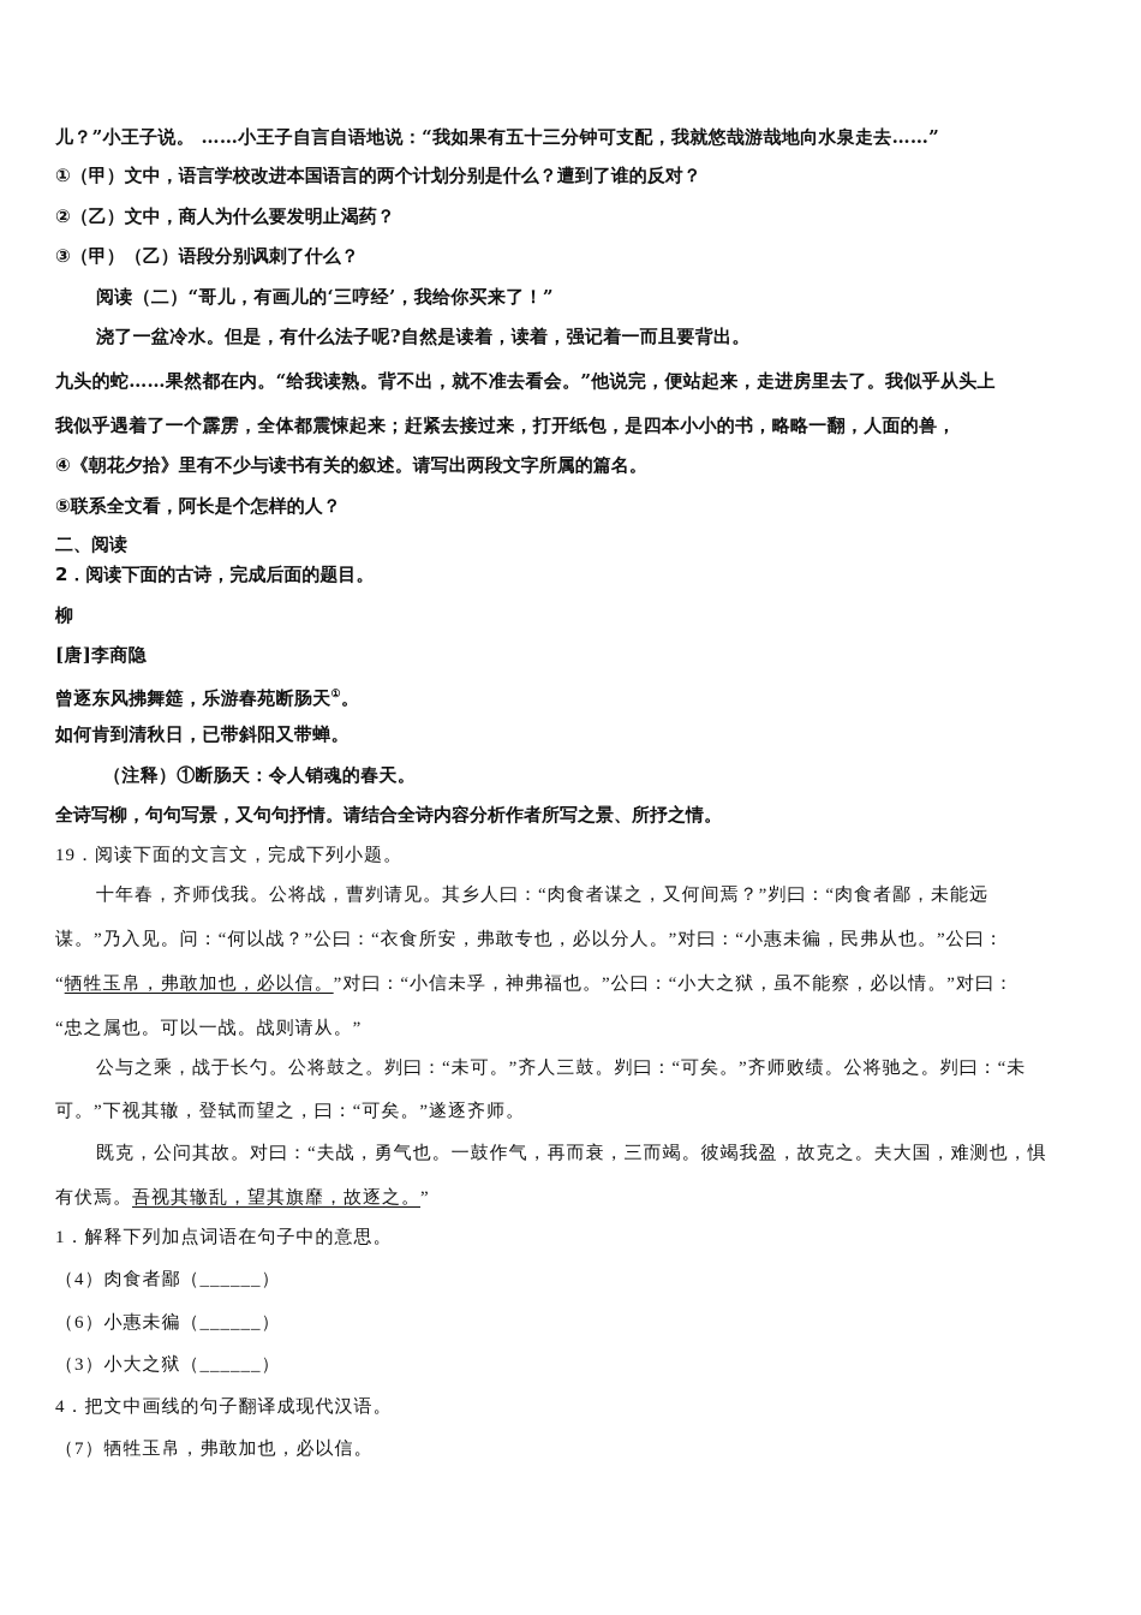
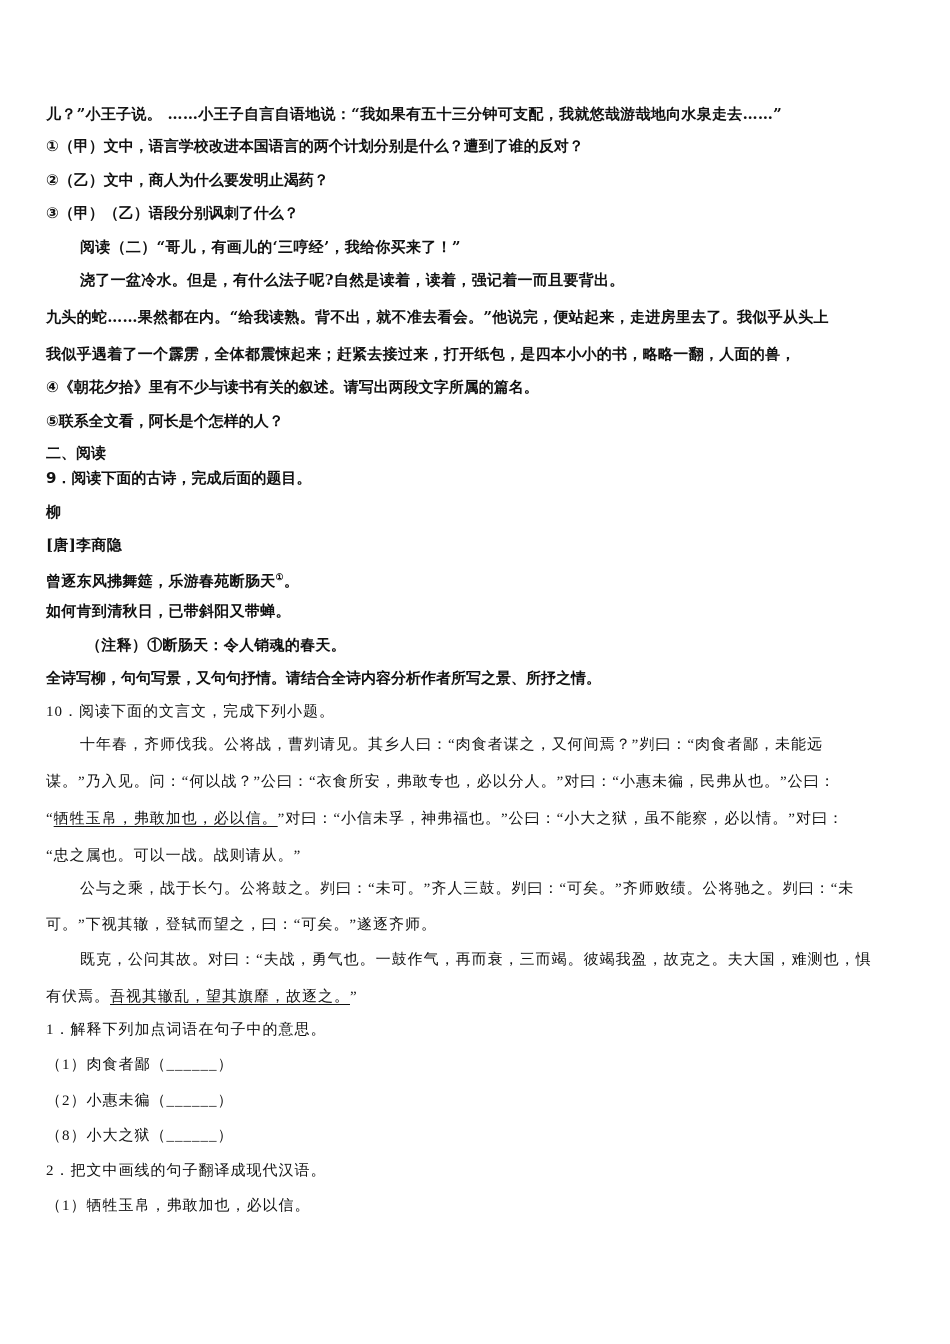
  儿？”小王子说。 ……小王子自言自语地说：“我如果有五十三分钟可支配，我就悠哉游哉地向水泉走去……”
  ①（甲）文中，语言学校改进本国语言的两个计划分别是什么？遭到了谁的反对？
  ②（乙）文中，商人为什么要发明止渴药？
  ③（甲）（乙）语段分别讽刺了什么？
  阅读（二）“哥儿，有画儿的‘三哼经’，我给你买来了！”
  浇了一盆冷水。但是，有什么法子呢?自然是读着，读着，强记着一而且要背出。
  九头的蛇……果然都在内。“给我读熟。背不出，就不准去看会。”他说完，便站起来，走进房里去了。我似乎从头上
  我似乎遇着了一个霹雳，全体都震悚起来；赶紧去接过来，打开纸包，是四本小小的书，略略一翻，人面的兽，
  ④《朝花夕拾》里有不少与读书有关的叙述。请写出两段文字所属的篇名。
  ⑤联系全文看，阿长是个怎样的人？
  二、阅读
- 2．阅读下面的古诗，完成后面的题目。
+ 9．阅读下面的古诗，完成后面的题目。
  柳
  [唐]李商隐
  曾逐东风拂舞筵，乐游春苑断肠天①。
  如何肯到清秋日，已带斜阳又带蝉。
  （注释）①断肠天：令人销魂的春天。
  全诗写柳，句句写景，又句句抒情。请结合全诗内容分析作者所写之景、所抒之情。
- 19．阅读下面的文言文，完成下列小题。
+ 10．阅读下面的文言文，完成下列小题。
  十年春，齐师伐我。公将战，曹刿请见。其乡人曰：“肉食者谋之，又何间焉？”刿曰：“肉食者鄙，未能远
  谋。”乃入见。问：“何以战？”公曰：“衣食所安，弗敢专也，必以分人。”对曰：“小惠未徧，民弗从也。”公曰：
  “牺牲玉帛，弗敢加也，必以信。”对曰：“小信未孚，神弗福也。”公曰：“小大之狱，虽不能察，必以情。”对曰：
  “忠之属也。可以一战。战则请从。”
  公与之乘，战于长勺。公将鼓之。刿曰：“未可。”齐人三鼓。刿曰：“可矣。”齐师败绩。公将驰之。刿曰：“未
  可。”下视其辙，登轼而望之，曰：“可矣。”遂逐齐师。
  既克，公问其故。对曰：“夫战，勇气也。一鼓作气，再而衰，三而竭。彼竭我盈，故克之。夫大国，难测也，惧
  有伏焉。吾视其辙乱，望其旗靡，故逐之。”
  1．解释下列加点词语在句子中的意思。
- （4）肉食者鄙（______）
+ （1）肉食者鄙（______）
- （6）小惠未徧（______）
+ （2）小惠未徧（______）
- （3）小大之狱（______）
+ （8）小大之狱（______）
- 4．把文中画线的句子翻译成现代汉语。
+ 2．把文中画线的句子翻译成现代汉语。
- （7）牺牲玉帛，弗敢加也，必以信。
+ （1）牺牲玉帛，弗敢加也，必以信。
